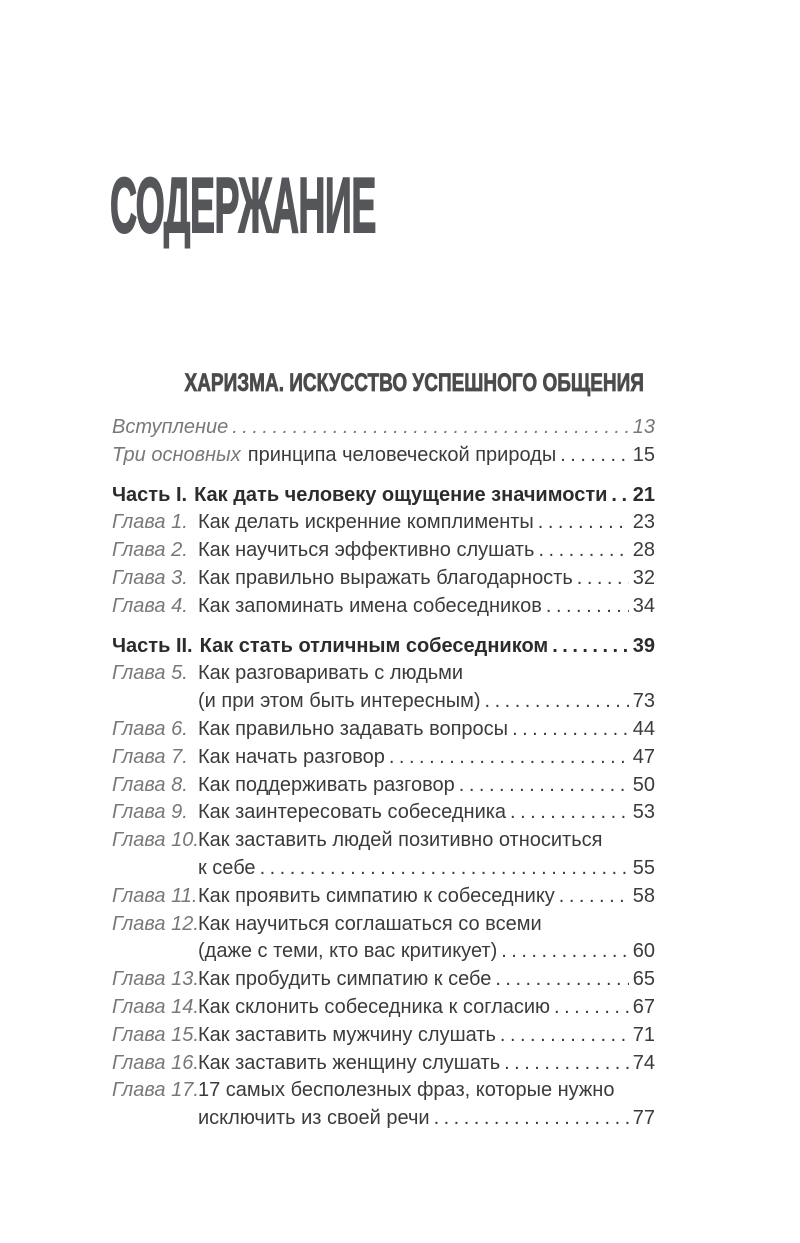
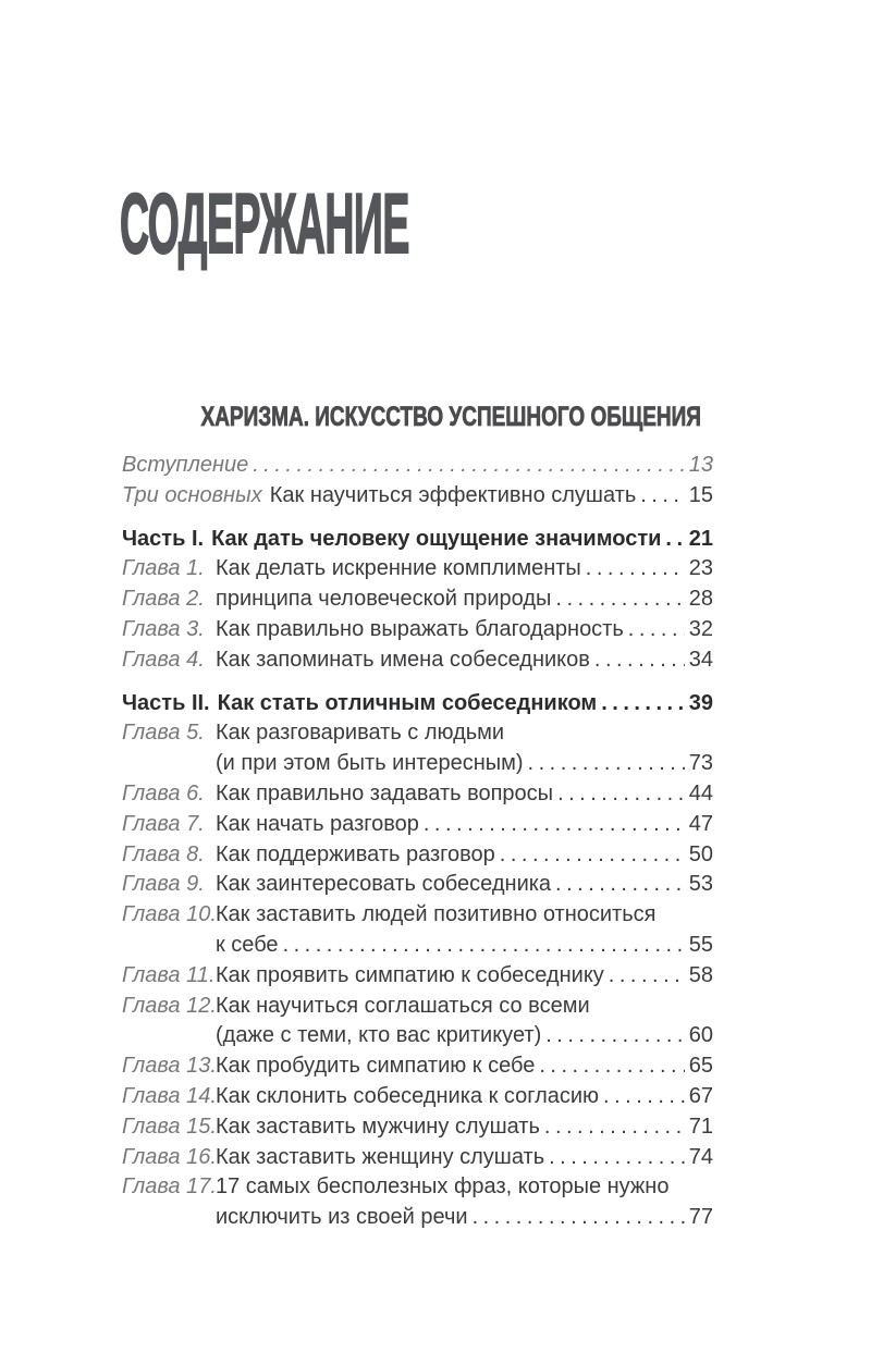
  СОДЕРЖАНИЕ
  ХАРИЗМА. ИСКУССТВО УСПЕШНОГО ОБЩЕНИЯ
  Вступление
  13
  Три основных
- принципа человеческой природы
+ Как научиться эффективно слушать
  15
  Часть I.
  Как дать человеку ощущение значимости
  21
  Глава 1.
  Как делать искренние комплименты
  23
  Глава 2.
- Как научиться эффективно слушать
+ принципа человеческой природы
  28
  Глава 3.
  Как правильно выражать благодарность
  32
  Глава 4.
  Как запоминать имена собеседников
  34
  Часть II.
  Как стать отличным собеседником
  39
  Глава 5.
  Как разговаривать с людьми
  (и при этом быть интересным)
  73
  Глава 6.
  Как правильно задавать вопросы
  44
  Глава 7.
  Как начать разговор
  47
  Глава 8.
  Как поддерживать разговор
  50
  Глава 9.
  Как заинтересовать собеседника
  53
  Глава 10.
  Как заставить людей позитивно относиться
  к себе
  55
  Глава 11.
  Как проявить симпатию к собеседнику
  58
  Глава 12.
  Как научиться соглашаться со всеми
  (даже с теми, кто вас критикует)
  60
  Глава 13.
  Как пробудить симпатию к себе
  65
  Глава 14.
  Как склонить собеседника к согласию
  67
  Глава 15.
  Как заставить мужчину слушать
  71
  Глава 16.
  Как заставить женщину слушать
  74
  Глава 17.
  17 самых бесполезных фраз, которые нужно
  исключить из своей речи
  77
